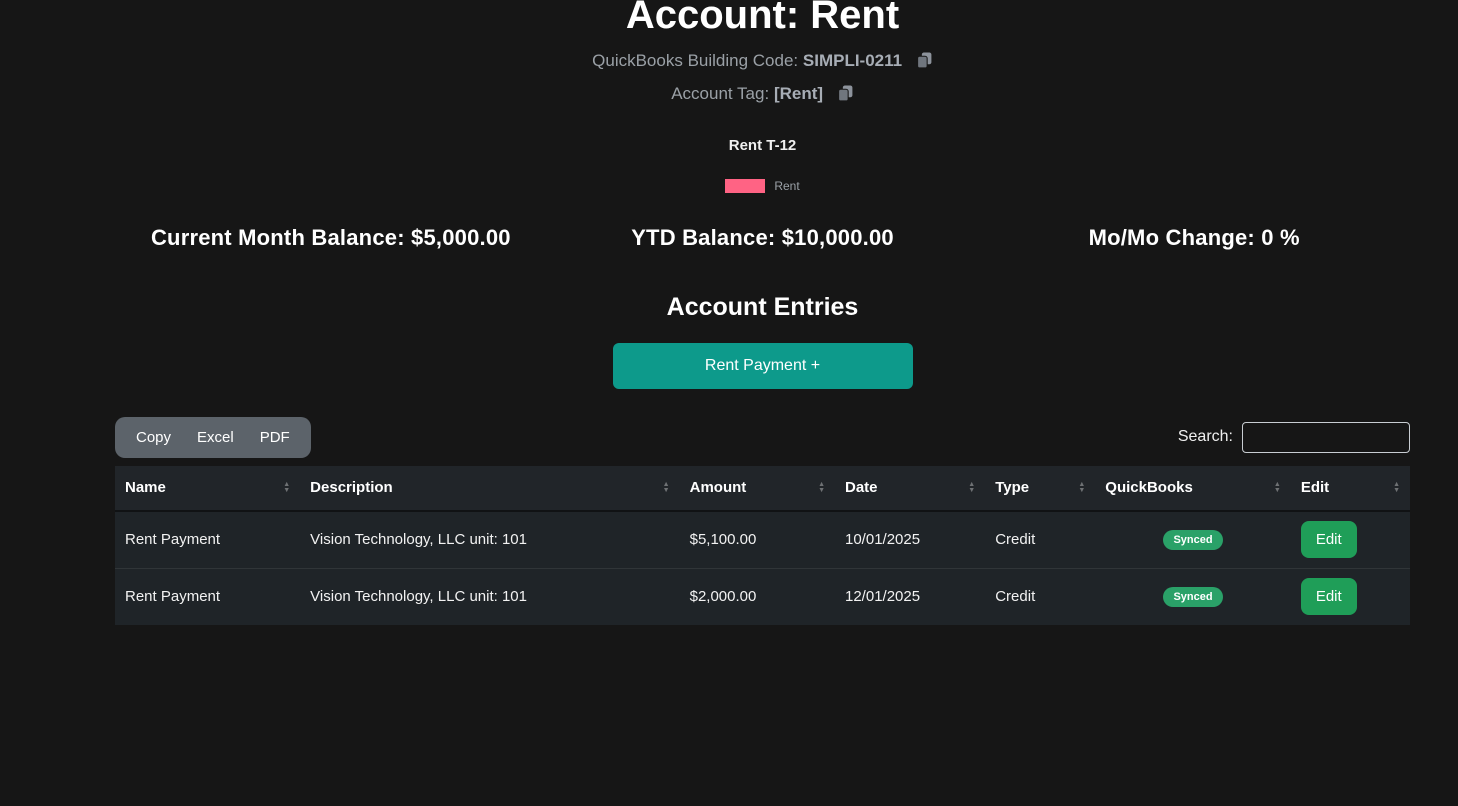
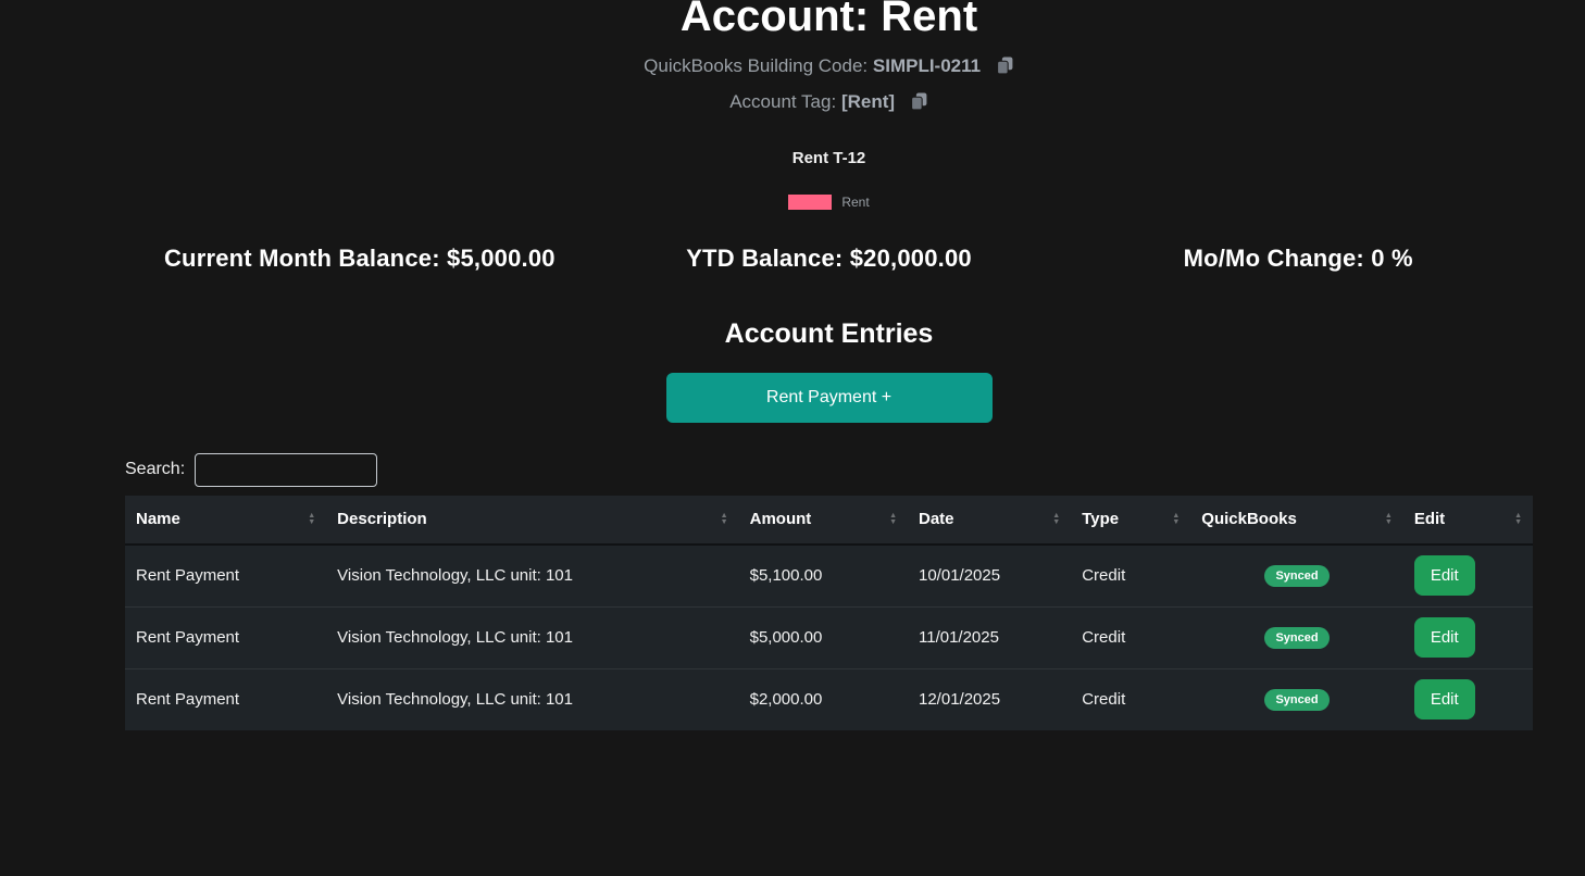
  Account: Rent
  QuickBooks Building Code: SIMPLI-0211
  Account Tag: [Rent]
  Rent T-12
  Rent
  Current Month Balance: $5,000.00
- YTD Balance: $10,000.00
+ YTD Balance: $20,000.00
  Mo/Mo Change: 0 %
  Account Entries
  Rent Payment +
- Copy
- Excel
- PDF
  Search:
  Name	Description	Amount	Date	Type	QuickBooks	Edit
  Rent Payment	Vision Technology, LLC unit: 101	$5,100.00	10/01/2025	Credit	Synced	Edit
+ Rent Payment	Vision Technology, LLC unit: 101	$5,000.00	11/01/2025	Credit	Synced	Edit
  Rent Payment	Vision Technology, LLC unit: 101	$2,000.00	12/01/2025	Credit	Synced	Edit
